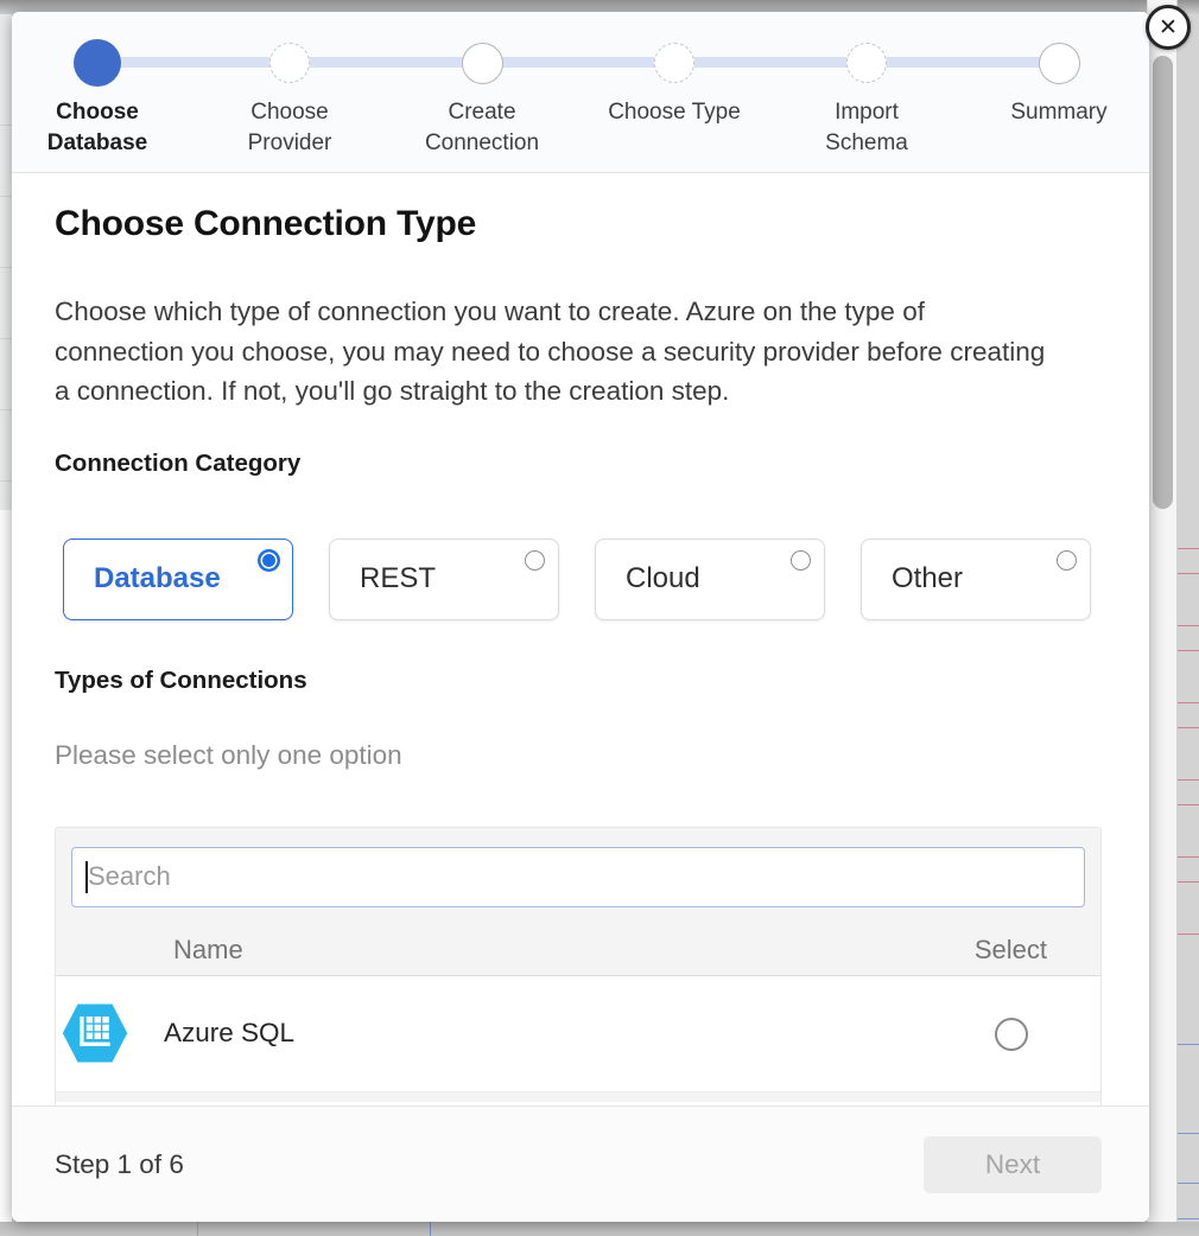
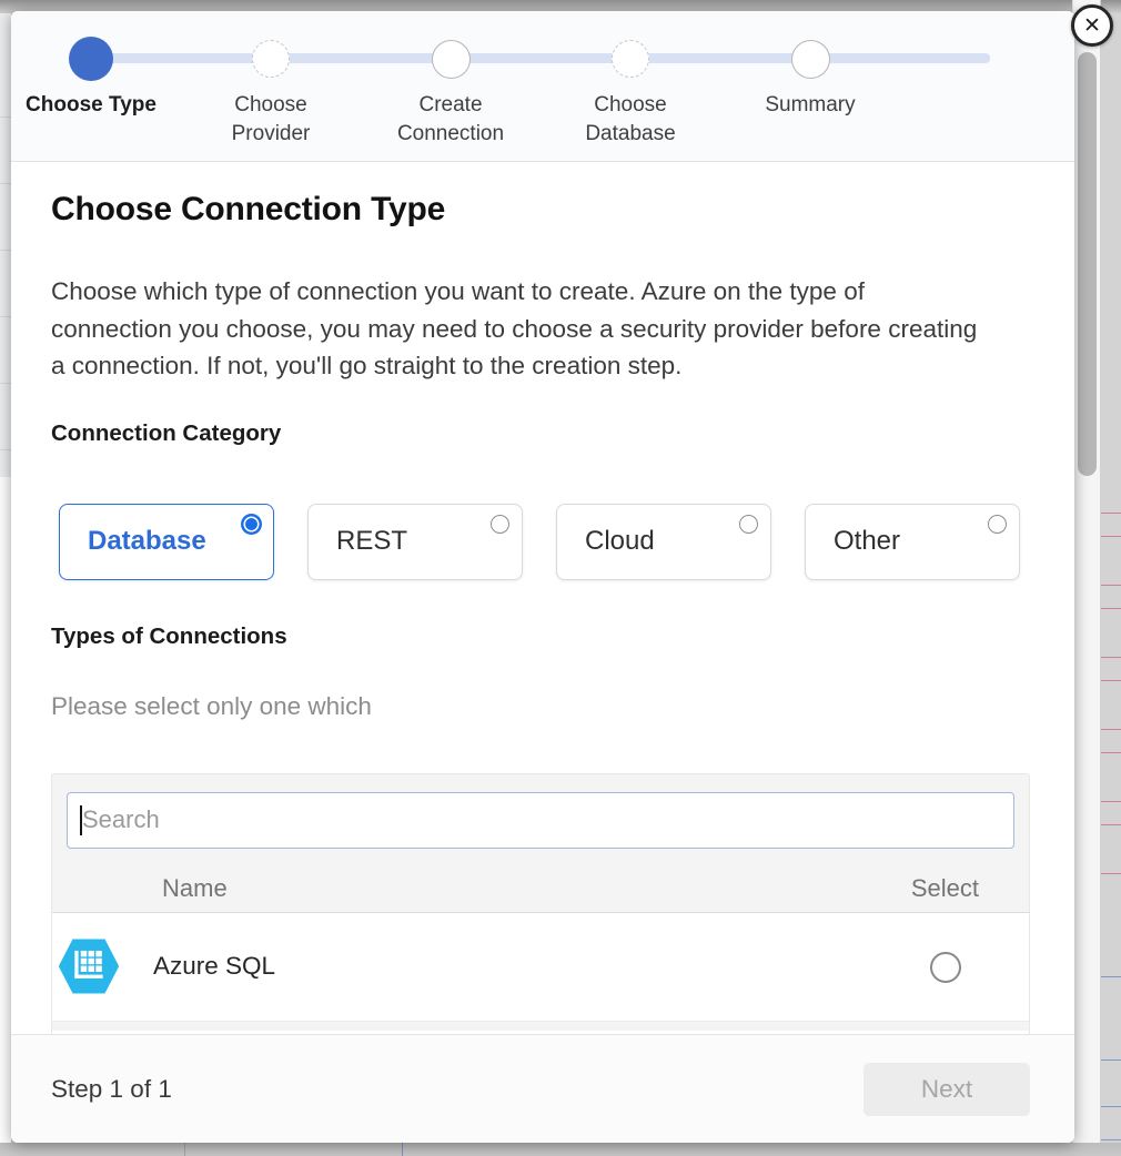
- Choose Database
+ Choose Type
  Choose Provider
  Create Connection
- Choose Type
+ Choose Database
- Import Schema
  Summary
  Choose Connection Type
  Choose which type of connection you want to create. Azure on the type of connection you choose, you may need to choose a security provider before creating a connection. If not, you'll go straight to the creation step.
  Connection Category
  Database
  REST
  Cloud
  Other
  Types of Connections
- Please select only one option
+ Please select only one which
  Search
  Name
  Select
  Azure SQL
- Step 1 of 6
+ Step 1 of 1
  Next
  ✕
